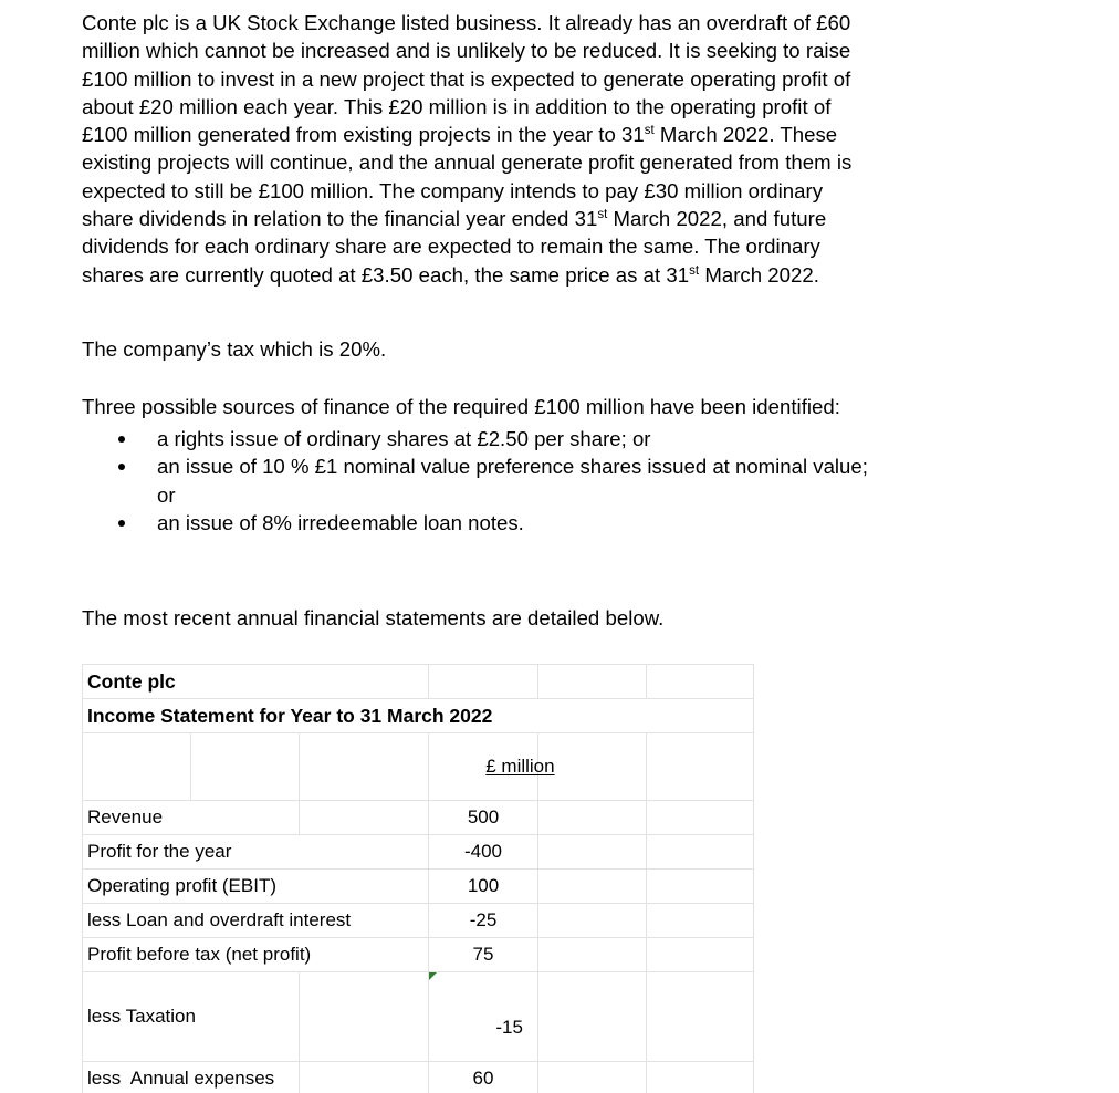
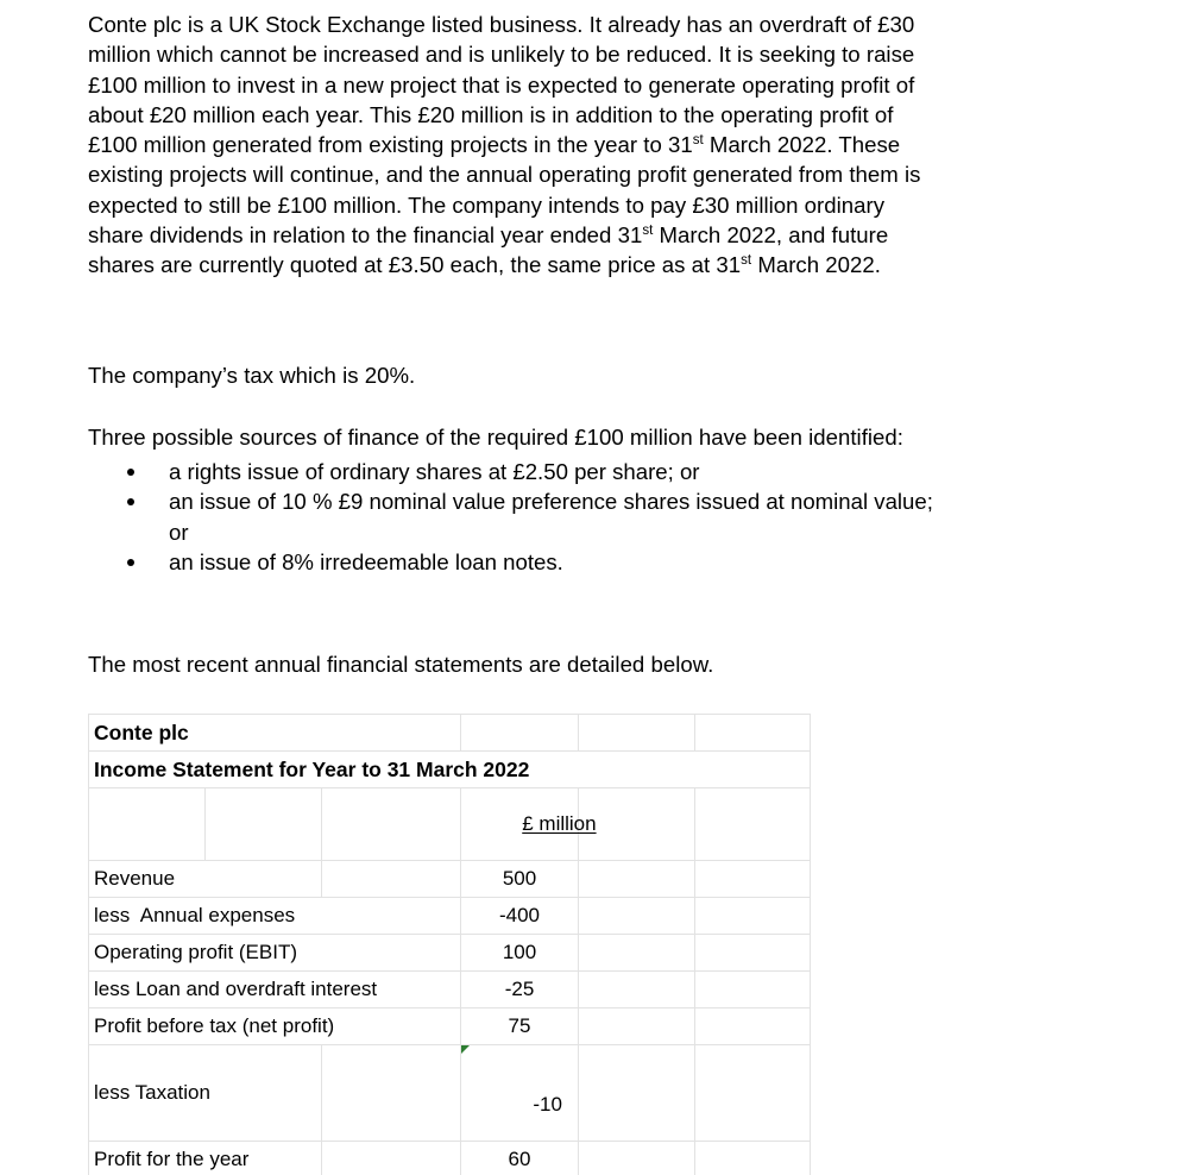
- Conte plc is a UK Stock Exchange listed business. It already has an overdraft of £60
+ Conte plc is a UK Stock Exchange listed business. It already has an overdraft of £30
  million which cannot be increased and is unlikely to be reduced. It is seeking to raise
  £100 million to invest in a new project that is expected to generate operating profit of
  about £20 million each year. This £20 million is in addition to the operating profit of
  £100 million generated from existing projects in the year to 31st March 2022. These
- existing projects will continue, and the annual generate profit generated from them is
+ existing projects will continue, and the annual operating profit generated from them is
  expected to still be £100 million. The company intends to pay £30 million ordinary
  share dividends in relation to the financial year ended 31st March 2022, and future
- dividends for each ordinary share are expected to remain the same. The ordinary
  shares are currently quoted at £3.50 each, the same price as at 31st March 2022.
  The company’s tax which is 20%.
  Three possible sources of finance of the required £100 million have been identified:
  a rights issue of ordinary shares at £2.50 per share; or
- an issue of 10 % £1 nominal value preference shares issued at nominal value;
+ an issue of 10 % £9 nominal value preference shares issued at nominal value;
  or
  an issue of 8% irredeemable loan notes.
  The most recent annual financial statements are detailed below.
  Conte plc
  Income Statement for Year to 31 March 2022
  			£ million
  Revenue		500
- Profit for the year	-400
+ less Annual expenses	-400
  Operating profit (EBIT)	100
  less Loan and overdraft interest	-25
  Profit before tax (net profit)	75
- less Taxation		-15
+ less Taxation		-10
- less Annual expenses		60
+ Profit for the year		60
